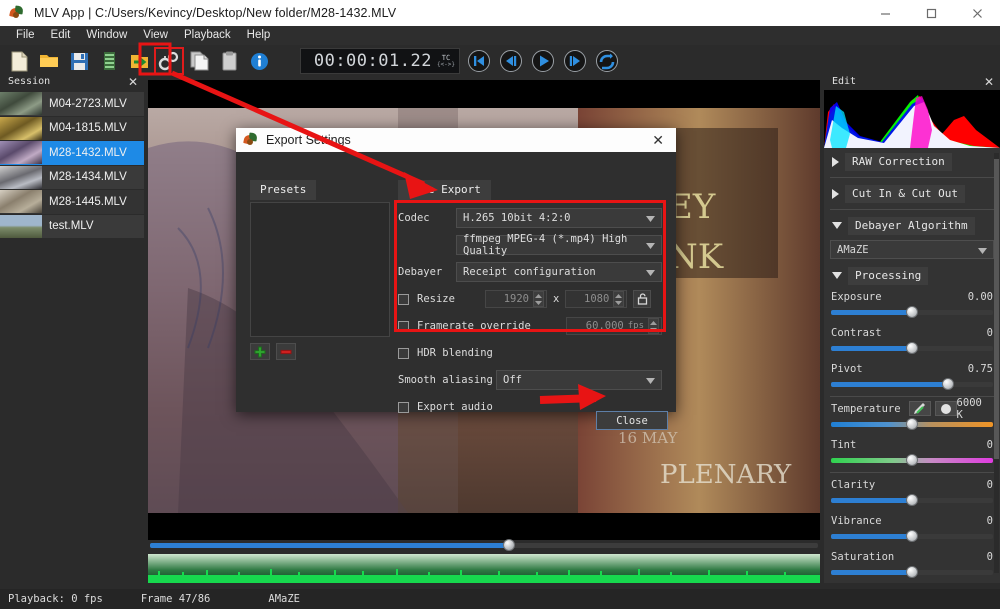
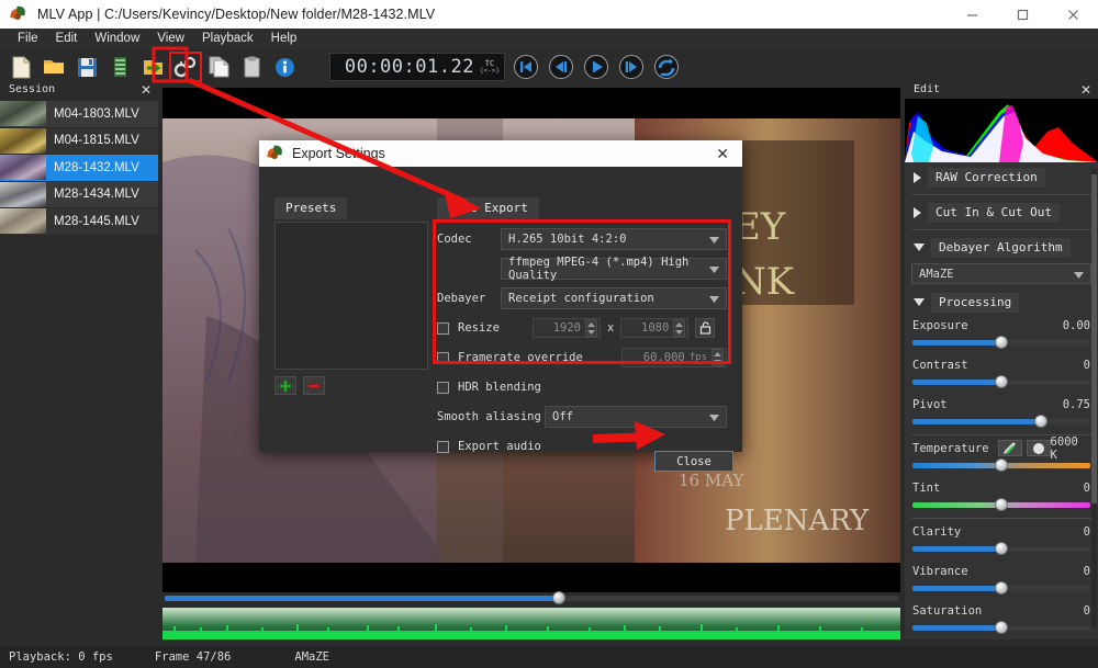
  MLV App | C:/Users/Kevincy/Desktop/New folder/M28-1432.MLV
  File
  Edit
  Window
  View
  Playback
  Help
  00:00:01.22
  TC
  Session
  ✕
- M04-2723.MLV
+ M04-1803.MLV
  M04-1815.MLV
  M28-1432.MLV
  M28-1434.MLV
  M28-1445.MLV
- test.MLV
  EY
  NK
  PLENARY
  16 MAY
  Edit
  ✕
  RAW Correction
  Cut In & Cut Out
  Debayer Algorithm
  AMaZE
  Processing
  Exposure
  0.00
  Contrast
  0
  Pivot
  0.75
  Temperature
  6000 K
  Tint
  0
  Clarity
  0
  Vibrance
  0
  Saturation
  0
  Export Sengs
  ✕
  Presets
  Codec
  H.265 10bit 4:2:0
  ffmpeg MPEG-4 (*.mp4) High Quality
  Debayer
  Receipt configuration
  Resize
  1920
  x
  1080
  Framerate override
  60.000
  fps
  HDR blending
  Smooth aliasing
  Off
  Export audio
  Close
  Playback: 0 fps
  Frame 47/86
  AMaZE
